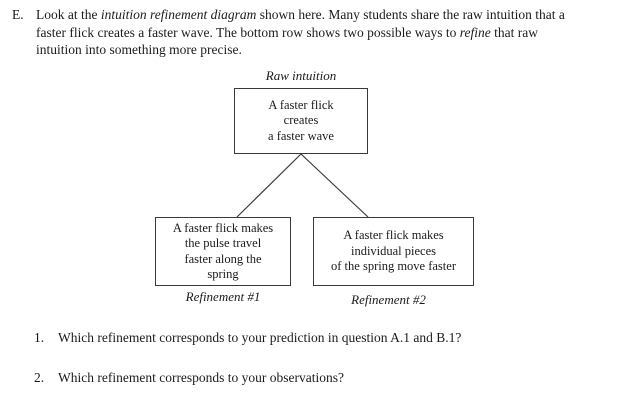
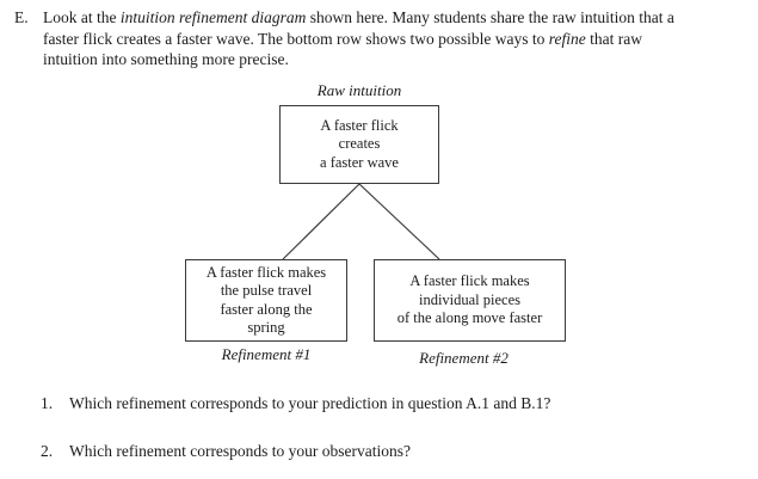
  E.
  Look at the intuition refinement diagram shown here. Many students share the raw intuition that a
  faster flick creates a faster wave. The bottom row shows two possible ways to refine that raw
  intuition into something more precise.
  Raw intuition
  A faster flick
  creates
  a faster wave
  A faster flick makes
  the pulse travel
  faster along the
  spring
  Refinement #1
  A faster flick makes
  individual pieces
- of the spring move faster
+ of the along move faster
  Refinement #2
  1.
  Which refinement corresponds to your prediction in question A.1 and B.1?
  2.
  Which refinement corresponds to your observations?
